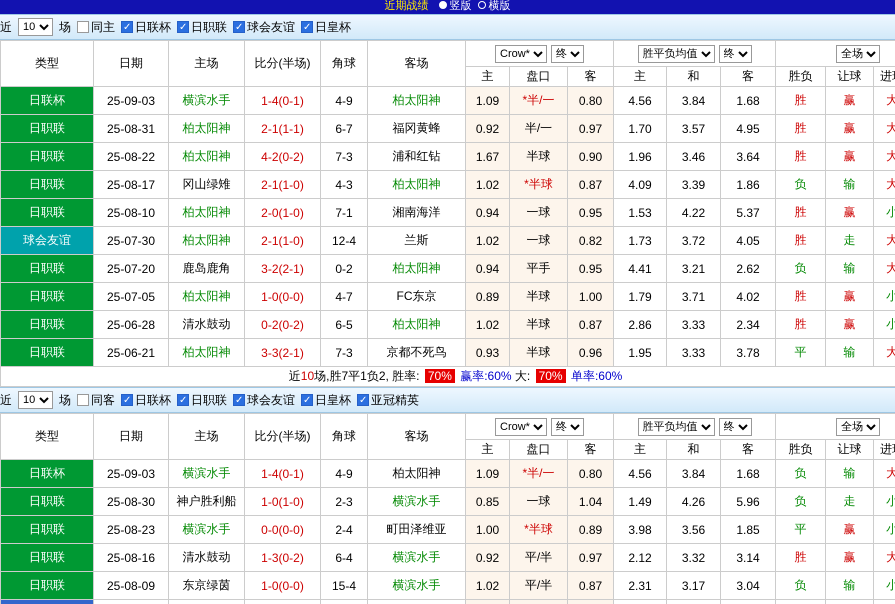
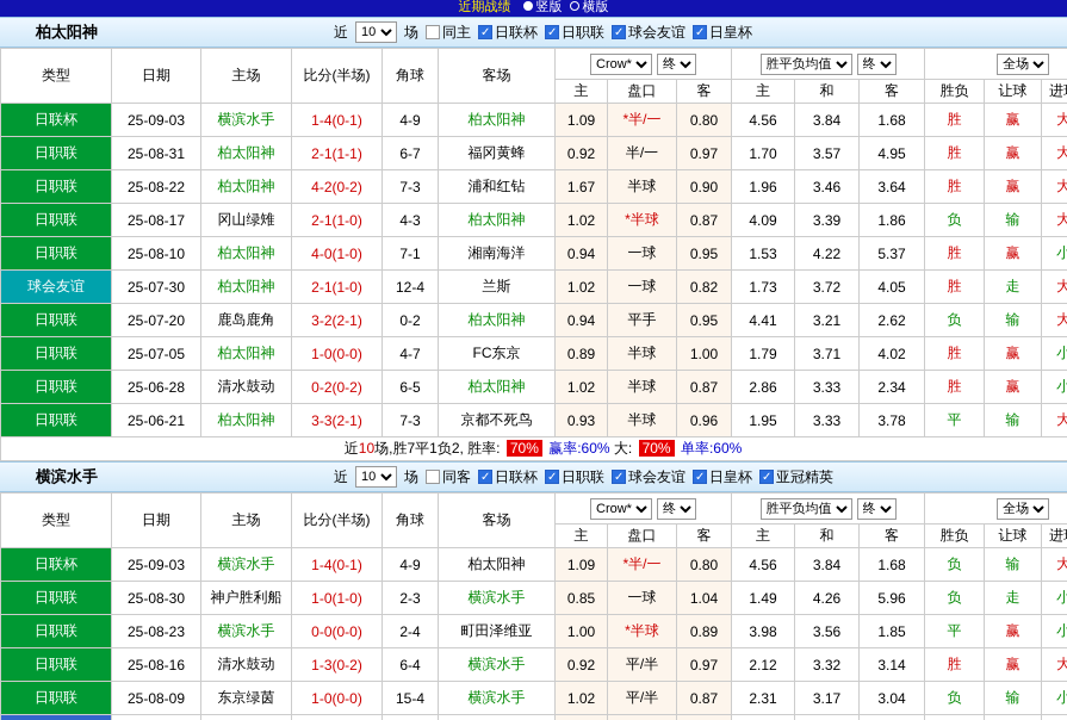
  近期战绩 竖版 横版
+ 柏太阳神
  近
  10
  场
  同主
  日联杯
  日职联
  球会友谊
  日皇杯
  类型	日期	主场	比分(半场)	角球	客场	Crow* 终	胜平负均值 终	全场
  主	盘口	客	主	和	客	胜负	让球	进
  日联杯	25-09-03	横滨水手	1-4(0-1)	4-9	柏太阳神	1.09	*半/一	0.80	4.56	3.84	1.68	胜	赢	大
  日职联	25-08-31	柏太阳神	2-1(1-1)	6-7	福冈黄蜂	0.92	半/一	0.97	1.70	3.57	4.95	胜	赢	大
  日职联	25-08-22	柏太阳神	4-2(0-2)	7-3	浦和红钻	1.67	半球	0.90	1.96	3.46	3.64	胜	赢	大
  日职联	25-08-17	冈山绿雉	2-1(1-0)	4-3	柏太阳神	1.02	*半球	0.87	4.09	3.39	1.86	负	输	大
- 日职联	25-08-10	柏太阳神	2-0(1-0)	7-1	湘南海洋	0.94	一球	0.95	1.53	4.22	5.37	胜	赢	小
+ 日职联	25-08-10	柏太阳神	4-0(1-0)	7-1	湘南海洋	0.94	一球	0.95	1.53	4.22	5.37	胜	赢	小
  球会友谊	25-07-30	柏太阳神	2-1(1-0)	12-4	兰斯	1.02	一球	0.82	1.73	3.72	4.05	胜	走	大
  日职联	25-07-20	鹿岛鹿角	3-2(2-1)	0-2	柏太阳神	0.94	平手	0.95	4.41	3.21	2.62	负	输	大
  日职联	25-07-05	柏太阳神	1-0(0-0)	4-7	FC东京	0.89	半球	1.00	1.79	3.71	4.02	胜	赢	小
  日职联	25-06-28	清水鼓动	0-2(0-2)	6-5	柏太阳神	1.02	半球	0.87	2.86	3.33	2.34	胜	赢	小
  日职联	25-06-21	柏太阳神	3-3(2-1)	7-3	京都不死鸟	0.93	半球	0.96	1.95	3.33	3.78	平	输	大
  近10场,胜7平1负2, 胜率: 70% 赢率:60% 大: 70% 单率:60%
+ 横滨水手
  近
  10
  场
  同客
  日联杯
  日职联
  球会友谊
  日皇杯
  亚冠精英
  类型	日期	主场	比分(半场)	角球	客场	Crow* 终	胜平负均值 终	全场
  主	盘口	客	主	和	客	胜负	让球	进
  日联杯	25-09-03	横滨水手	1-4(0-1)	4-9	柏太阳神	1.09	*半/一	0.80	4.56	3.84	1.68	负	输	大
  日职联	25-08-30	神户胜利船	1-0(1-0)	2-3	横滨水手	0.85	一球	1.04	1.49	4.26	5.96	负	走	小
  日职联	25-08-23	横滨水手	0-0(0-0)	2-4	町田泽维亚	1.00	*半球	0.89	3.98	3.56	1.85	平	赢	小
  日职联	25-08-16	清水鼓动	1-3(0-2)	6-4	横滨水手	0.92	平/半	0.97	2.12	3.32	3.14	胜	赢	大
  日职联	25-08-09	东京绿茵	1-0(0-0)	15-4	横滨水手	1.02	平/半	0.87	2.31	3.17	3.04	负	输	小
